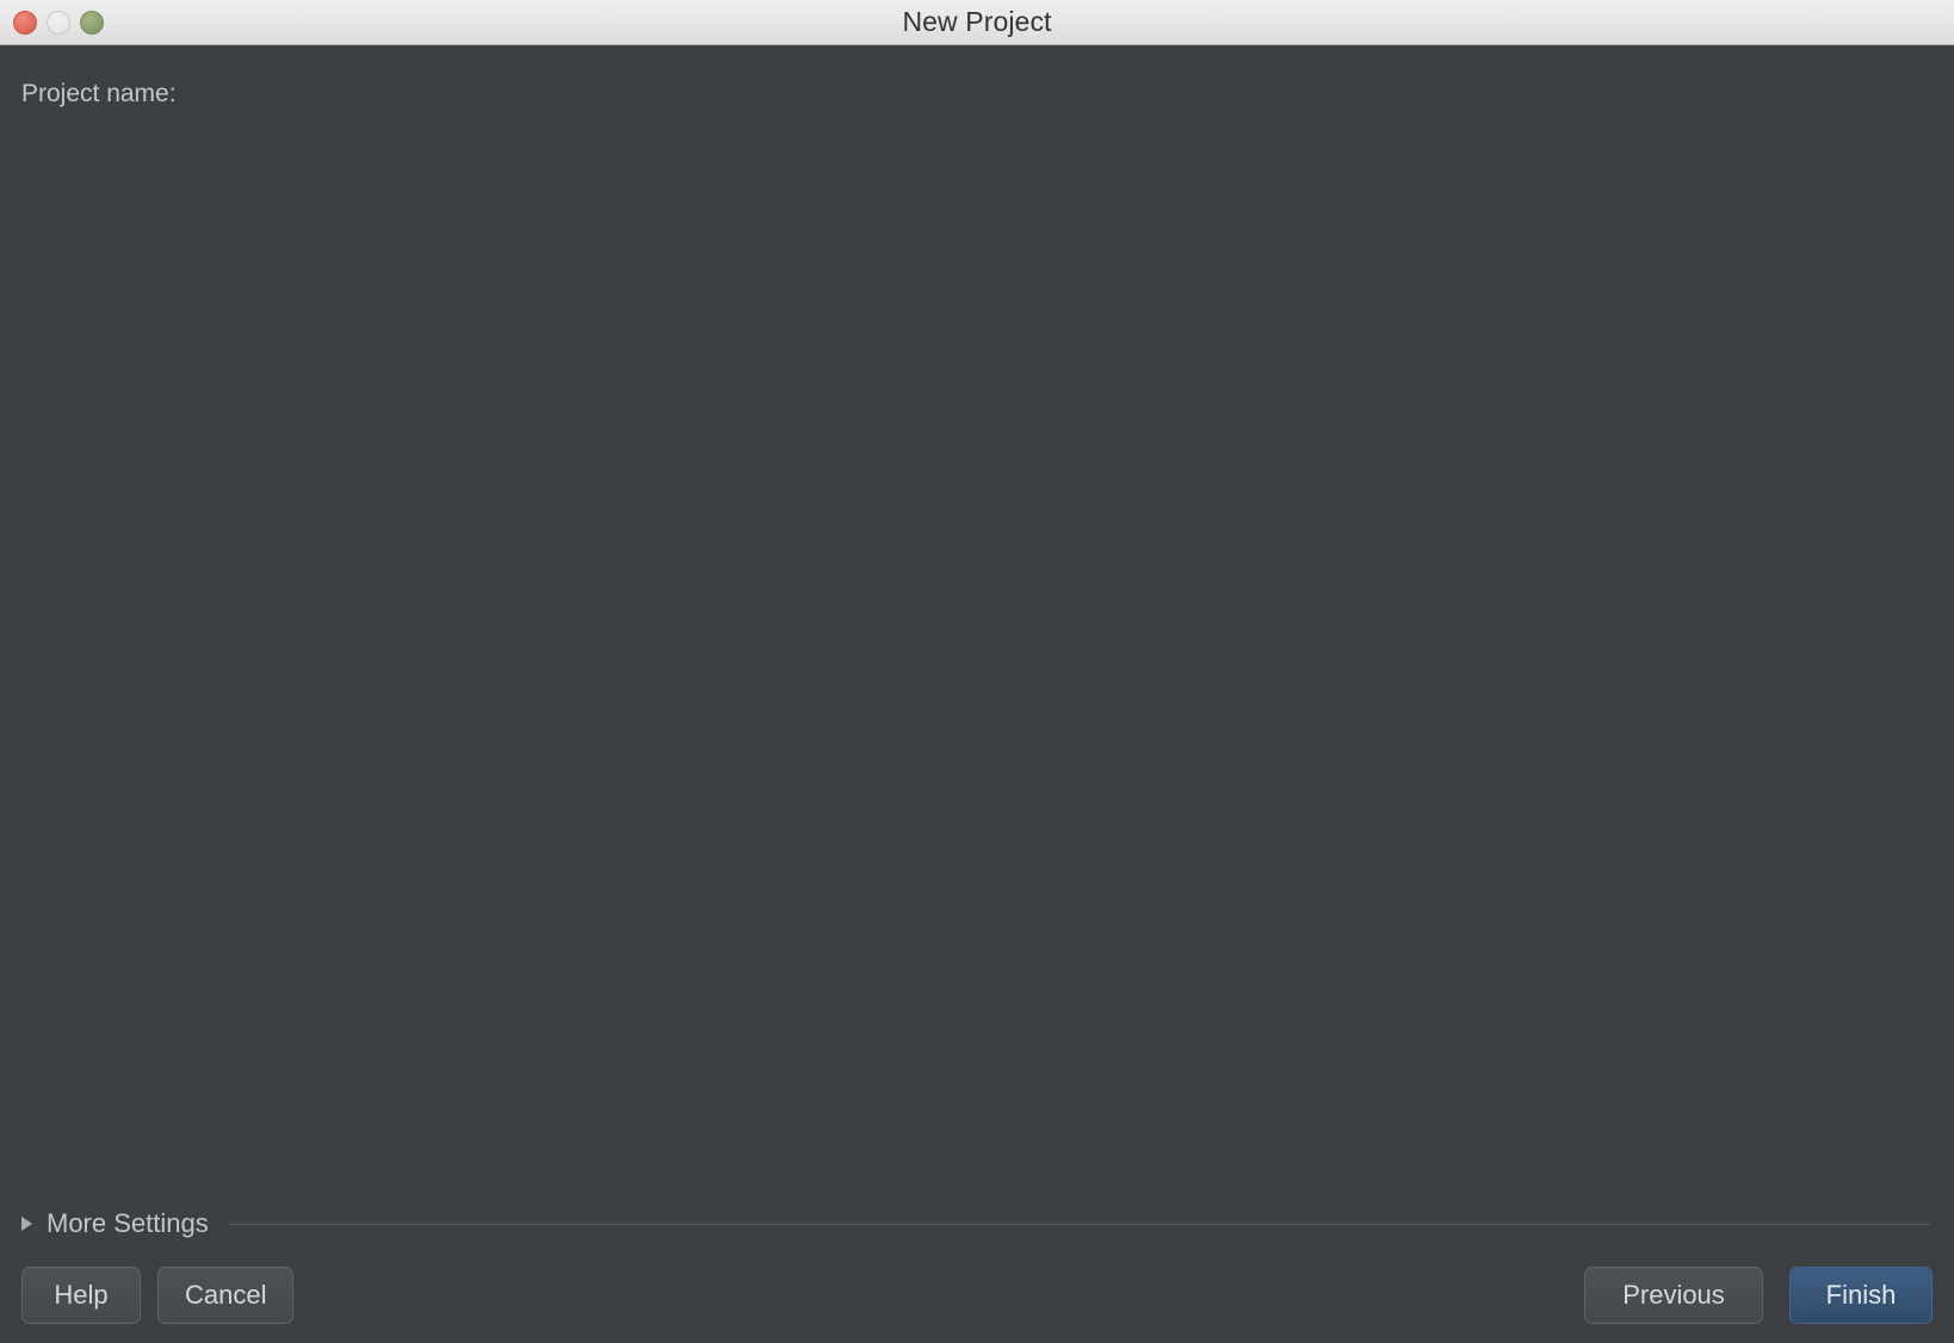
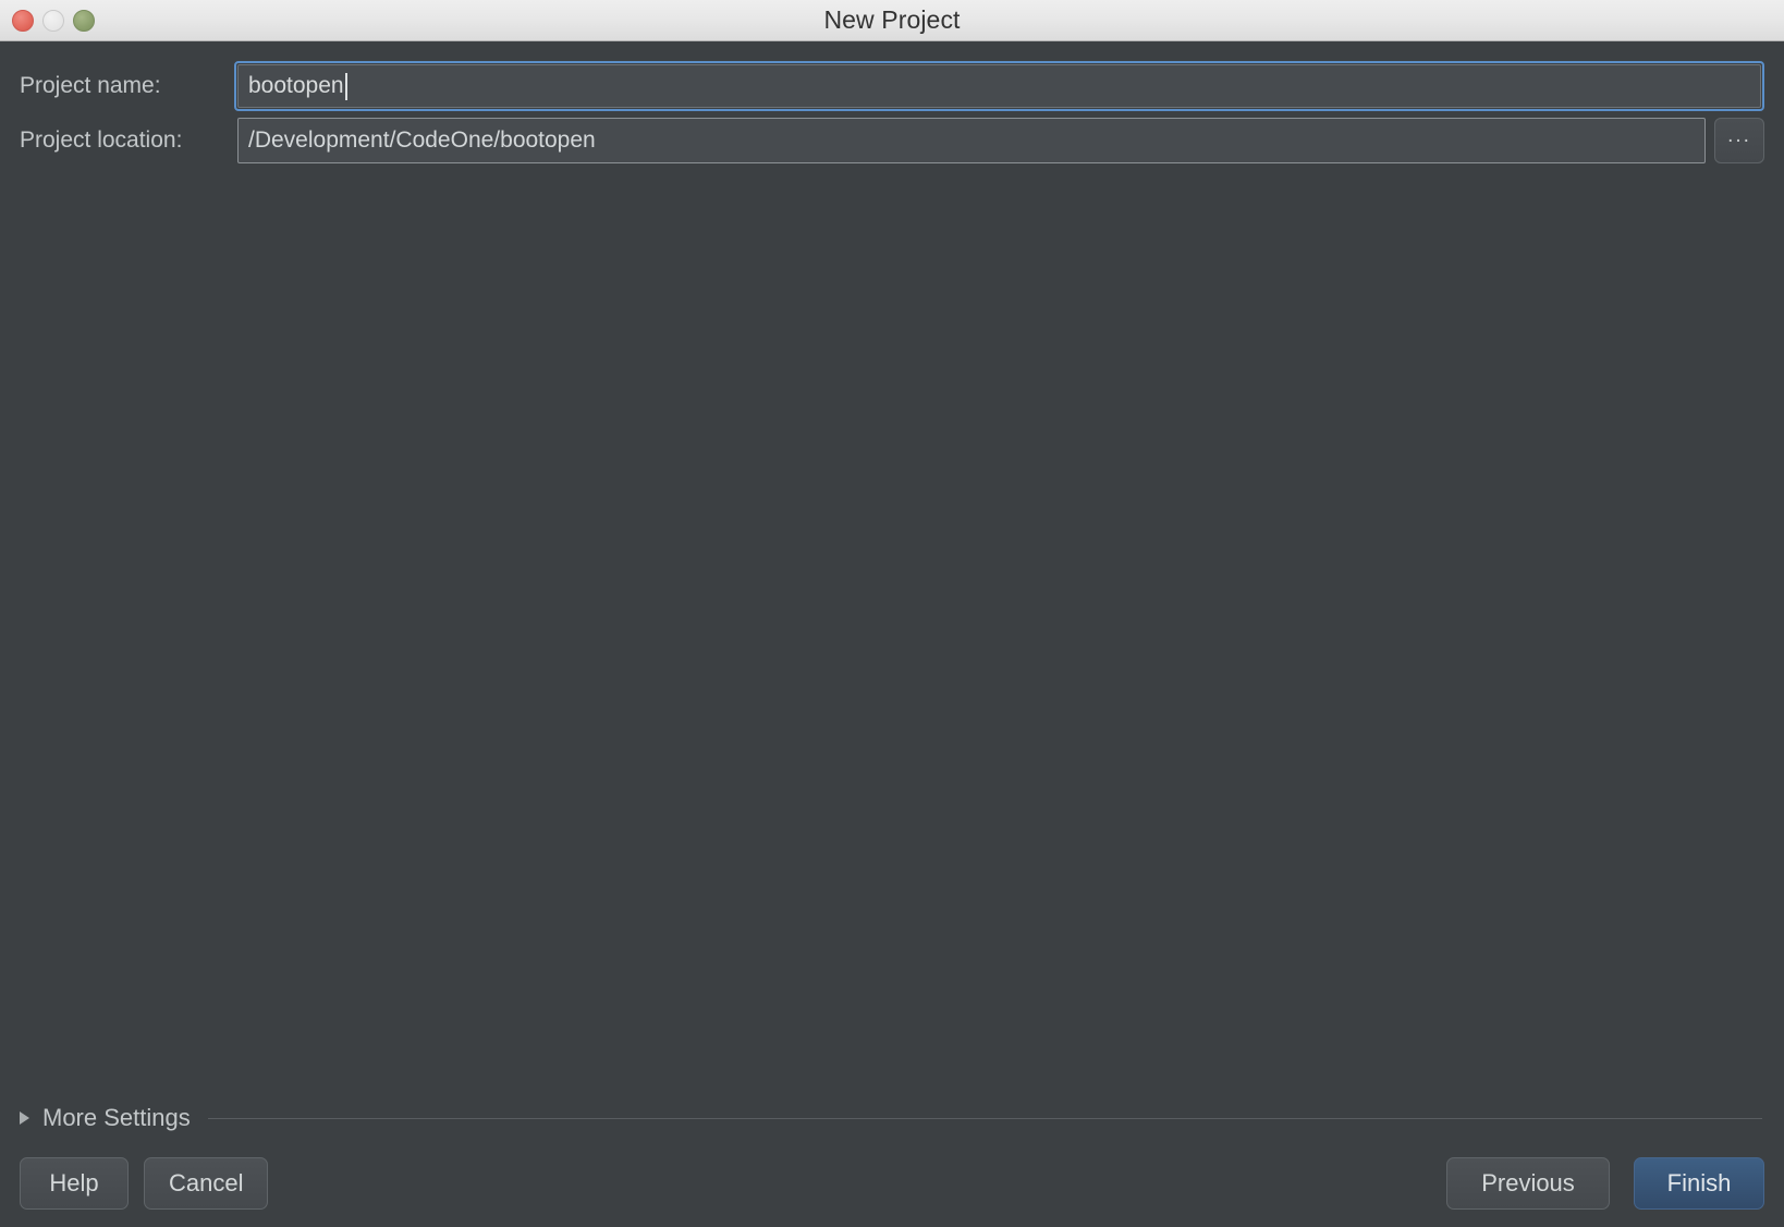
  New Project
  Project name:
+ bootopen
+ Project location:
+ /Development/CodeOne/bootopen
+ ...
  More Settings
  Help
  Cancel
  Previous
  Finish
